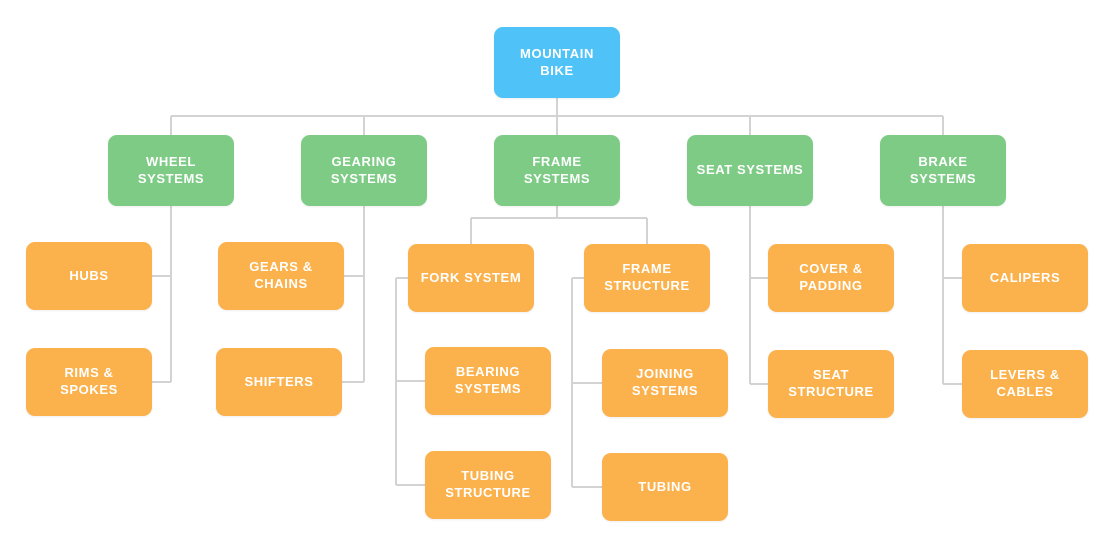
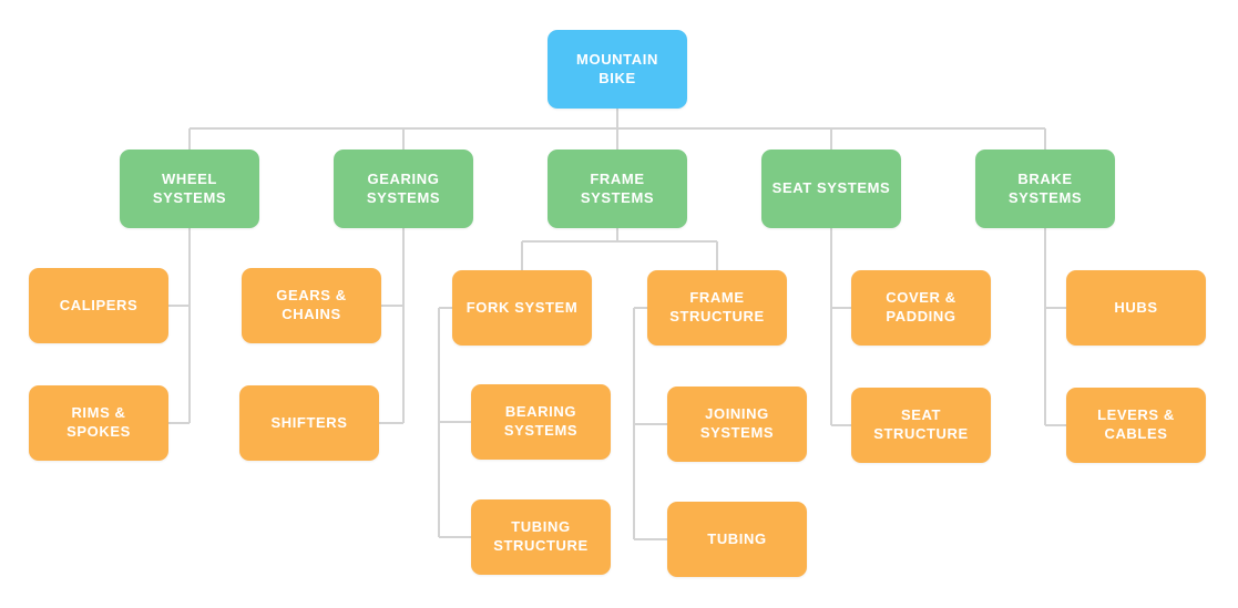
  MOUNTAIN
  BIKE
  WHEEL
  SYSTEMS
  GEARING
  SYSTEMS
  FRAME
  SYSTEMS
  SEAT SYSTEMS
  BRAKE
  SYSTEMS
- HUBS
+ CALIPERS
  RIMS &
  SPOKES
  GEARS &
  CHAINS
  SHIFTERS
  FORK SYSTEM
  BEARING
  SYSTEMS
  TUBING
  STRUCTURE
  FRAME
  STRUCTURE
  JOINING
  SYSTEMS
  TUBING
  COVER &
  PADDING
  SEAT
  STRUCTURE
- CALIPERS
+ HUBS
  LEVERS &
  CABLES
